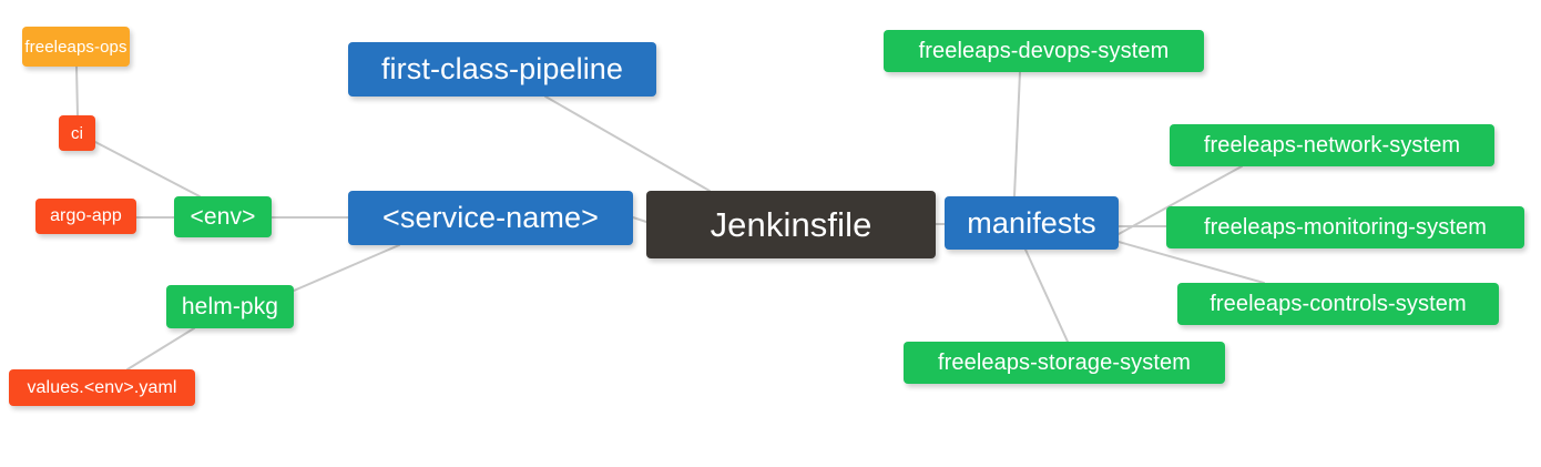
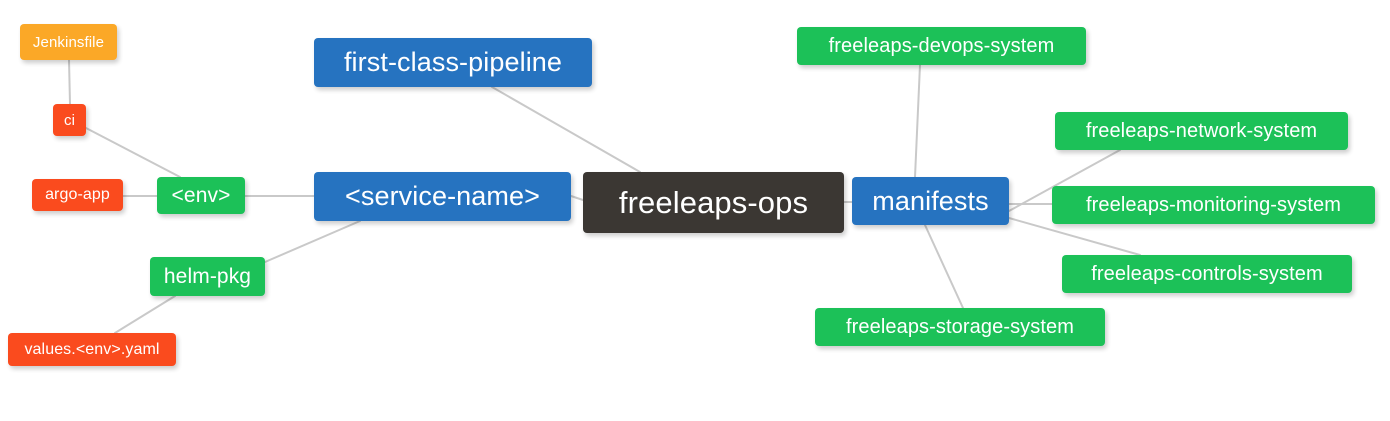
- freeleaps-ops
+ Jenkinsfile
  ci
  argo-app
  <env>
  helm-pkg
  values.<env>.yaml
  first-class-pipeline
  <service-name>
- Jenkinsfile
+ freeleaps-ops
  manifests
  freeleaps-devops-system
  freeleaps-network-system
  freeleaps-monitoring-system
  freeleaps-controls-system
  freeleaps-storage-system
